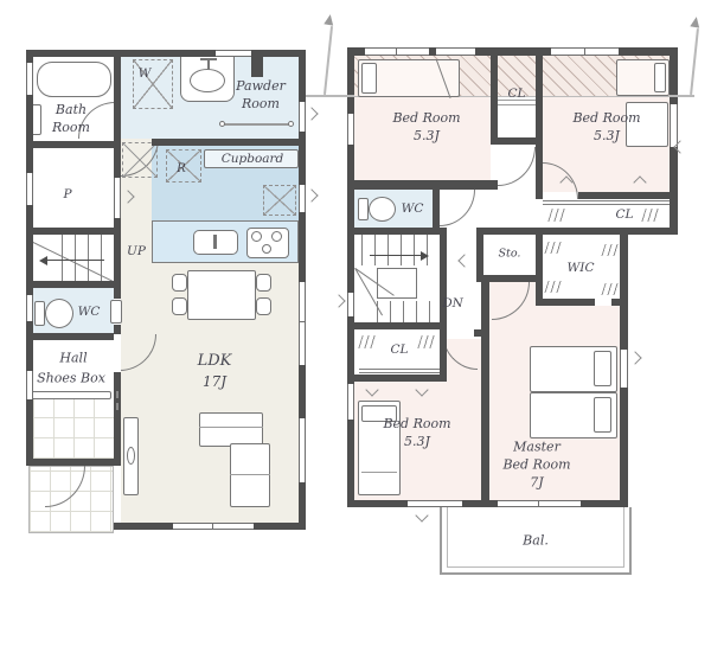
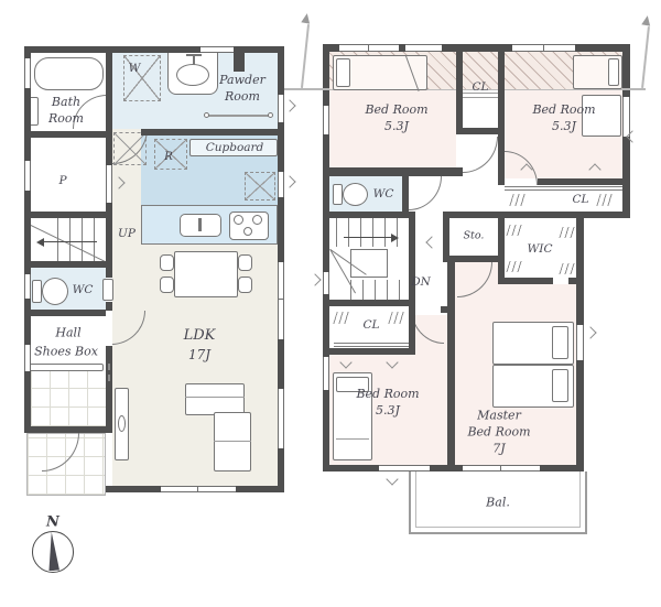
  Bath
  Room
  W
  Pawder
  Room
  Cupboard
  R
  P
  UP
  WC
  Hall
  Shoes Box
  LDK
  17J
  Bed Room
  5.3J
  CL
  Bed Room
  5.3J
  CL
  WC
  Sto.
  DN
  WIC
  CL
  Bed Room
  5.3J
  Master
  Bed Room
  7J
  Bal.
+ N
